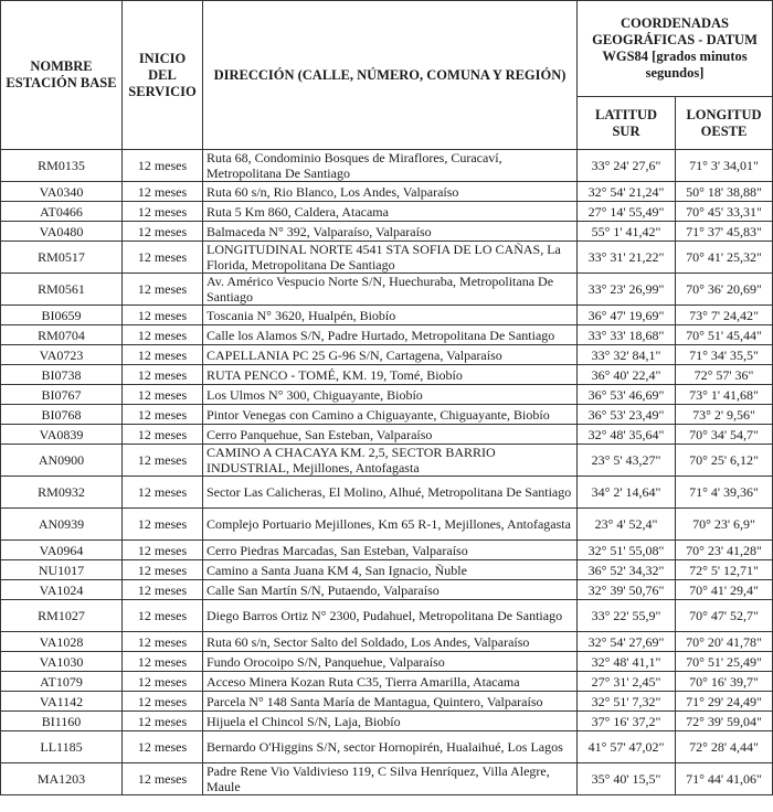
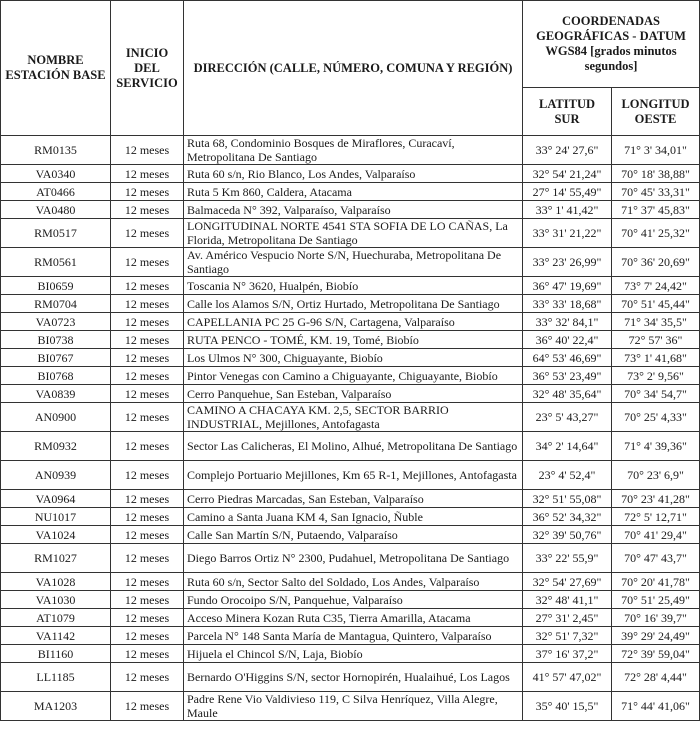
  NOMBRE ESTACIÓN BASE	INICIO DEL SERVICIO	DIRECCIÓN (CALLE, NÚMERO, COMUNA Y REGIÓN)	COORDENADAS GEOGRÁFICAS - DATUM WGS84 [grados minutos segundos]
  LATITUD SUR	LONGITUD OESTE
  RM0135	12 meses	Ruta 68, Condominio Bosques de Miraflores, Curacaví, Metropolitana De Santiago	33° 24' 27,6"	71° 3' 34,01"
- VA0340	12 meses	Ruta 60 s/n, Rio Blanco, Los Andes, Valparaíso	32° 54' 21,24"	50° 18' 38,88"
+ VA0340	12 meses	Ruta 60 s/n, Rio Blanco, Los Andes, Valparaíso	32° 54' 21,24"	70° 18' 38,88"
  AT0466	12 meses	Ruta 5 Km 860, Caldera, Atacama	27° 14' 55,49"	70° 45' 33,31"
- VA0480	12 meses	Balmaceda N° 392, Valparaíso, Valparaíso	55° 1' 41,42"	71° 37' 45,83"
+ VA0480	12 meses	Balmaceda N° 392, Valparaíso, Valparaíso	33° 1' 41,42"	71° 37' 45,83"
  RM0517	12 meses	LONGITUDINAL NORTE 4541 STA SOFIA DE LO CAÑAS, La Florida, Metropolitana De Santiago	33° 31' 21,22"	70° 41' 25,32"
  RM0561	12 meses	Av. Américo Vespucio Norte S/N, Huechuraba, Metropolitana De Santiago	33° 23' 26,99"	70° 36' 20,69"
  BI0659	12 meses	Toscania N° 3620, Hualpén, Biobío	36° 47' 19,69"	73° 7' 24,42"
- RM0704	12 meses	Calle los Alamos S/N, Padre Hurtado, Metropolitana De Santiago	33° 33' 18,68"	70° 51' 45,44"
+ RM0704	12 meses	Calle los Alamos S/N, Ortiz Hurtado, Metropolitana De Santiago	33° 33' 18,68"	70° 51' 45,44"
  VA0723	12 meses	CAPELLANIA PC 25 G-96 S/N, Cartagena, Valparaíso	33° 32' 84,1"	71° 34' 35,5"
  BI0738	12 meses	RUTA PENCO - TOMÉ, KM. 19, Tomé, Biobío	36° 40' 22,4"	72° 57' 36"
- BI0767	12 meses	Los Ulmos N° 300, Chiguayante, Biobío	36° 53' 46,69"	73° 1' 41,68"
+ BI0767	12 meses	Los Ulmos N° 300, Chiguayante, Biobío	64° 53' 46,69"	73° 1' 41,68"
  BI0768	12 meses	Pintor Venegas con Camino a Chiguayante, Chiguayante, Biobío	36° 53' 23,49"	73° 2' 9,56"
  VA0839	12 meses	Cerro Panquehue, San Esteban, Valparaíso	32° 48' 35,64"	70° 34' 54,7"
- AN0900	12 meses	CAMINO A CHACAYA KM. 2,5, SECTOR BARRIO INDUSTRIAL, Mejillones, Antofagasta	23° 5' 43,27"	70° 25' 6,12"
+ AN0900	12 meses	CAMINO A CHACAYA KM. 2,5, SECTOR BARRIO INDUSTRIAL, Mejillones, Antofagasta	23° 5' 43,27"	70° 25' 4,33"
  RM0932	12 meses	Sector Las Calicheras, El Molino, Alhué, Metropolitana De Santiago	34° 2' 14,64"	71° 4' 39,36"
  AN0939	12 meses	Complejo Portuario Mejillones, Km 65 R-1, Mejillones, Antofagasta	23° 4' 52,4"	70° 23' 6,9"
  VA0964	12 meses	Cerro Piedras Marcadas, San Esteban, Valparaíso	32° 51' 55,08"	70° 23' 41,28"
  NU1017	12 meses	Camino a Santa Juana KM 4, San Ignacio, Ñuble	36° 52' 34,32"	72° 5' 12,71"
  VA1024	12 meses	Calle San Martín S/N, Putaendo, Valparaíso	32° 39' 50,76"	70° 41' 29,4"
- RM1027	12 meses	Diego Barros Ortiz N° 2300, Pudahuel, Metropolitana De Santiago	33° 22' 55,9"	70° 47' 52,7"
+ RM1027	12 meses	Diego Barros Ortiz N° 2300, Pudahuel, Metropolitana De Santiago	33° 22' 55,9"	70° 47' 43,7"
  VA1028	12 meses	Ruta 60 s/n, Sector Salto del Soldado, Los Andes, Valparaíso	32° 54' 27,69"	70° 20' 41,78"
  VA1030	12 meses	Fundo Orocoipo S/N, Panquehue, Valparaíso	32° 48' 41,1"	70° 51' 25,49"
  AT1079	12 meses	Acceso Minera Kozan Ruta C35, Tierra Amarilla, Atacama	27° 31' 2,45"	70° 16' 39,7"
- VA1142	12 meses	Parcela N° 148 Santa María de Mantagua, Quintero, Valparaíso	32° 51' 7,32"	71° 29' 24,49"
+ VA1142	12 meses	Parcela N° 148 Santa María de Mantagua, Quintero, Valparaíso	32° 51' 7,32"	39° 29' 24,49"
  BI1160	12 meses	Hijuela el Chincol S/N, Laja, Biobío	37° 16' 37,2"	72° 39' 59,04"
  LL1185	12 meses	Bernardo O'Higgins S/N, sector Hornopirén, Hualaihué, Los Lagos	41° 57' 47,02"	72° 28' 4,44"
  MA1203	12 meses	Padre Rene Vio Valdivieso 119, C Silva Henríquez, Villa Alegre, Maule	35° 40' 15,5"	71° 44' 41,06"
